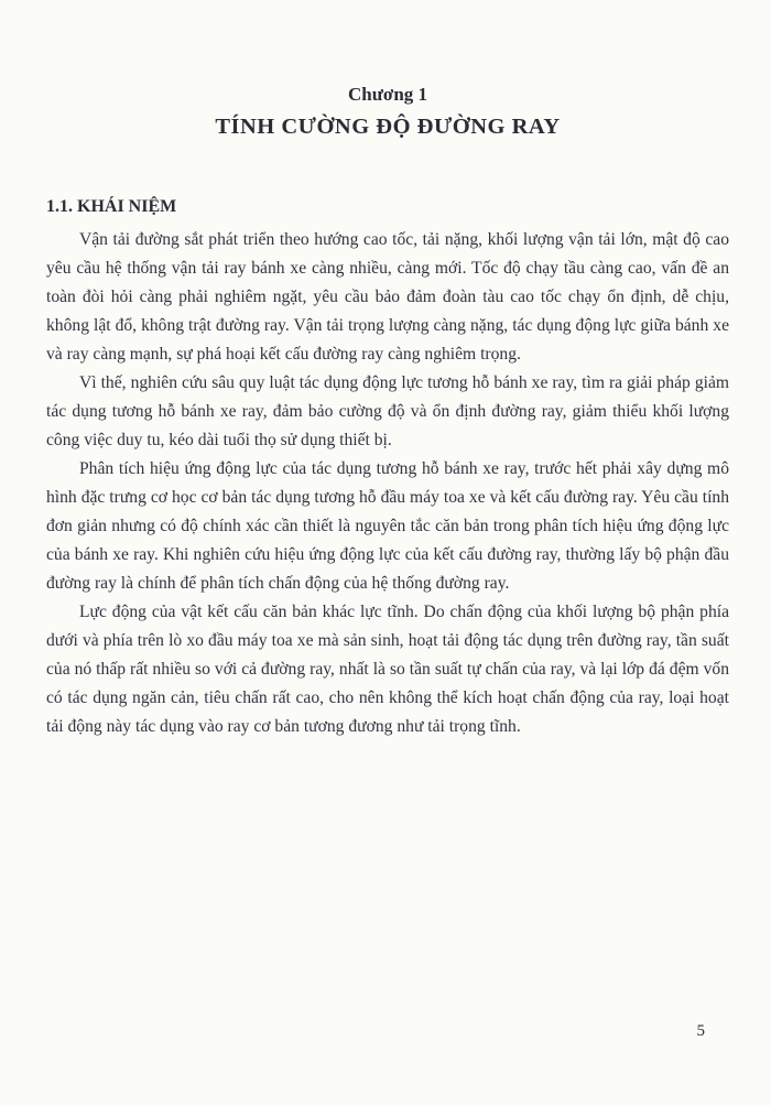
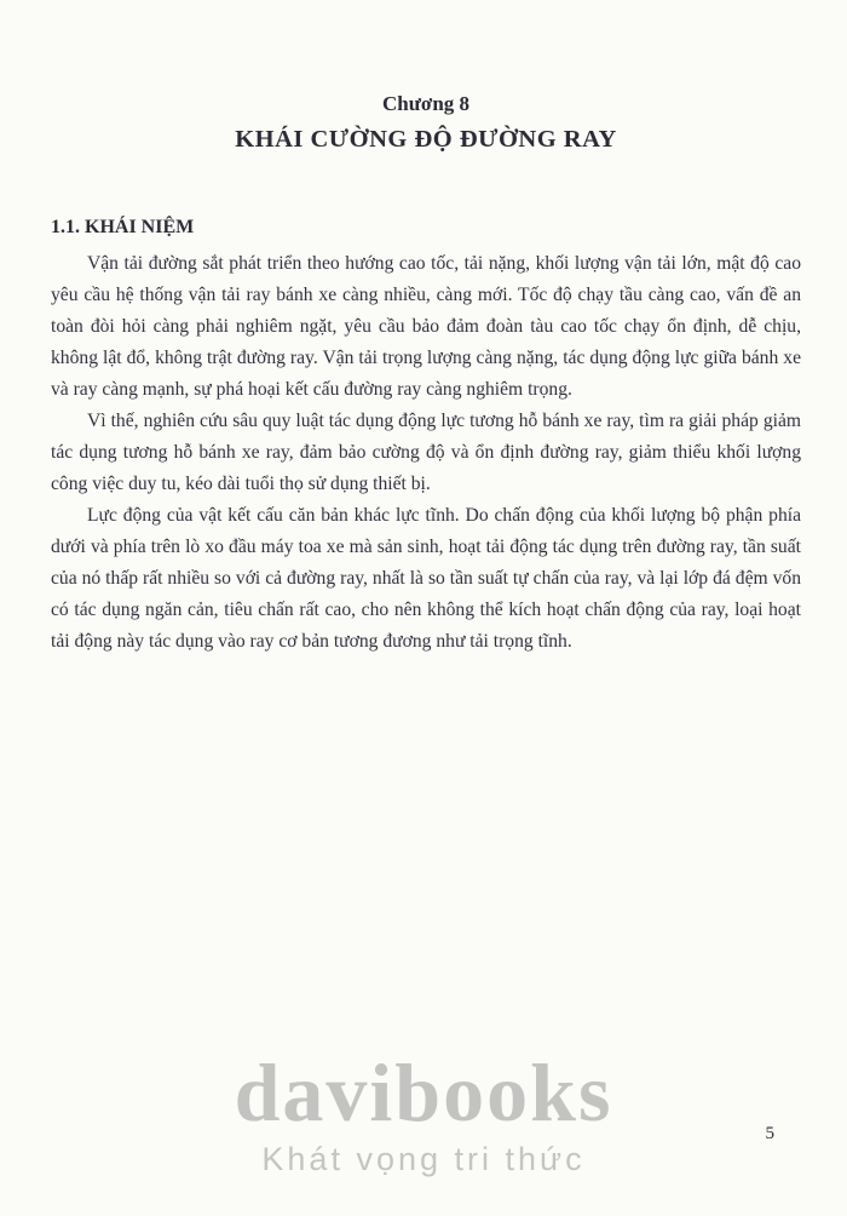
- Chương 1
+ Chương 8
- TÍNH CƯỜNG ĐỘ ĐƯỜNG RAY
+ KHÁI CƯỜNG ĐỘ ĐƯỜNG RAY
  1.1. KHÁI NIỆM
  Vận tải đường sắt phát triển theo hướng cao tốc, tải nặng, khối lượng vận tải lớn, mật độ cao yêu cầu hệ thống vận tải ray bánh xe càng nhiều, càng mới. Tốc độ chạy tầu càng cao, vấn đề an toàn đòi hỏi càng phải nghiêm ngặt, yêu cầu bảo đảm đoàn tàu cao tốc chạy ổn định, dễ chịu, không lật đổ, không trật đường ray. Vận tải trọng lượng càng nặng, tác dụng động lực giữa bánh xe và ray càng mạnh, sự phá hoại kết cấu đường ray càng nghiêm trọng.
  Vì thế, nghiên cứu sâu quy luật tác dụng động lực tương hỗ bánh xe ray, tìm ra giải pháp giảm tác dụng tương hỗ bánh xe ray, đảm bảo cường độ và ổn định đường ray, giảm thiểu khối lượng công việc duy tu, kéo dài tuổi thọ sử dụng thiết bị.
- Phân tích hiệu ứng động lực của tác dụng tương hỗ bánh xe ray, trước hết phải xây dựng mô hình đặc trưng cơ học cơ bản tác dụng tương hỗ đầu máy toa xe và kết cấu đường ray. Yêu cầu tính đơn giản nhưng có độ chính xác cần thiết là nguyên tắc căn bản trong phân tích hiệu ứng động lực của bánh xe ray. Khi nghiên cứu hiệu ứng động lực của kết cấu đường ray, thường lấy bộ phận đầu đường ray là chính để phân tích chấn động của hệ thống đường ray.
  Lực động của vật kết cấu căn bản khác lực tĩnh. Do chấn động của khối lượng bộ phận phía dưới và phía trên lò xo đầu máy toa xe mà sản sinh, hoạt tải động tác dụng trên đường ray, tần suất của nó thấp rất nhiều so với cả đường ray, nhất là so tần suất tự chấn của ray, và lại lớp đá đệm vốn có tác dụng ngăn cản, tiêu chấn rất cao, cho nên không thể kích hoạt chấn động của ray, loại hoạt tải động này tác dụng vào ray cơ bản tương đương như tải trọng tĩnh.
+ davibooks
+ Khát vọng tri thức
  5
